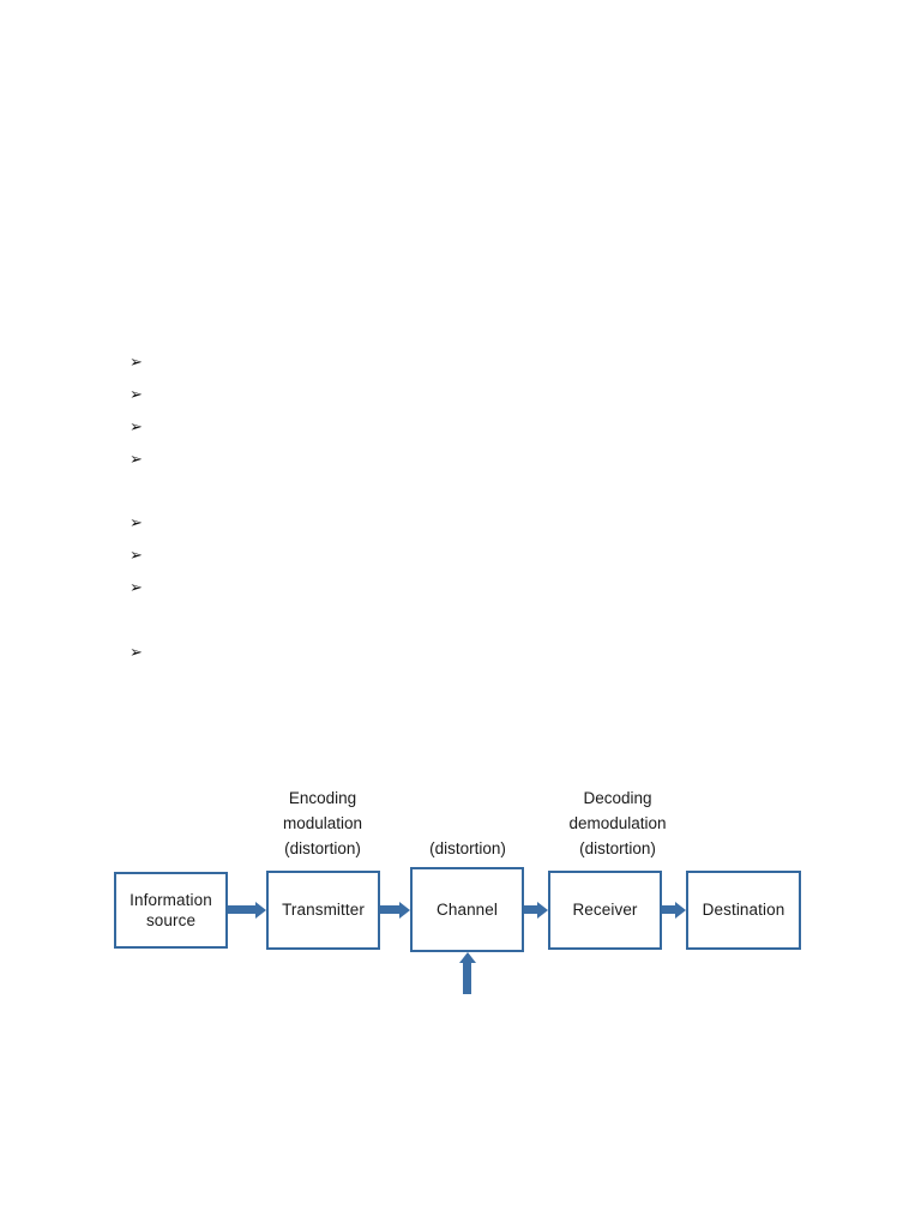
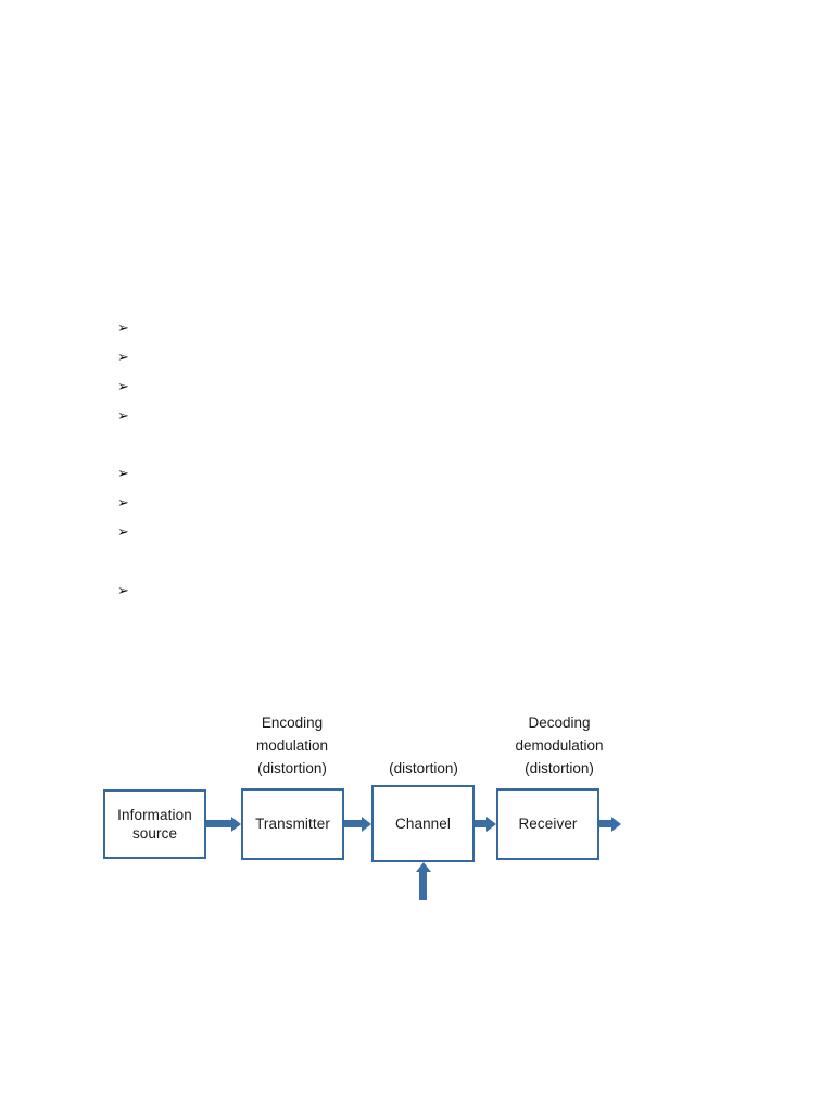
  ➢
  ➢
  ➢
  ➢
  ➢
  ➢
  ➢
  ➢
  Encoding
  modulation
  (distortion)
  (distortion)
  Decoding
  demodulation
  (distortion)
  Information source
  Transmitter
  Channel
  Receiver
- Destination
